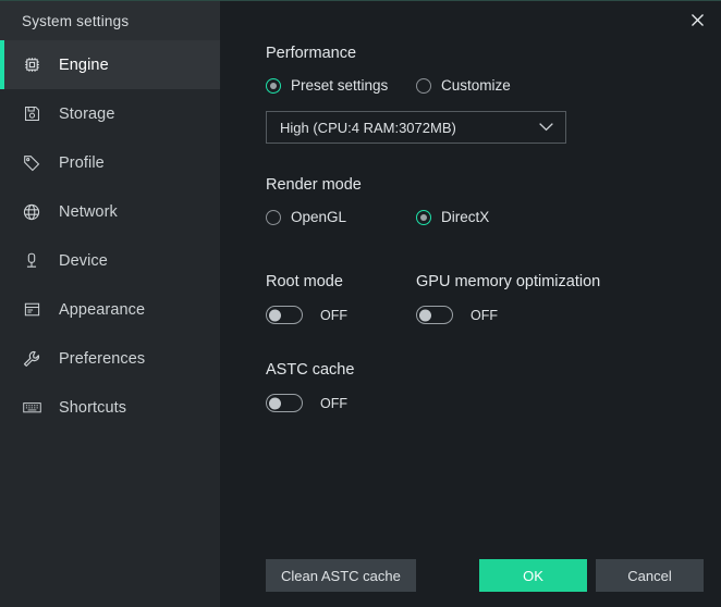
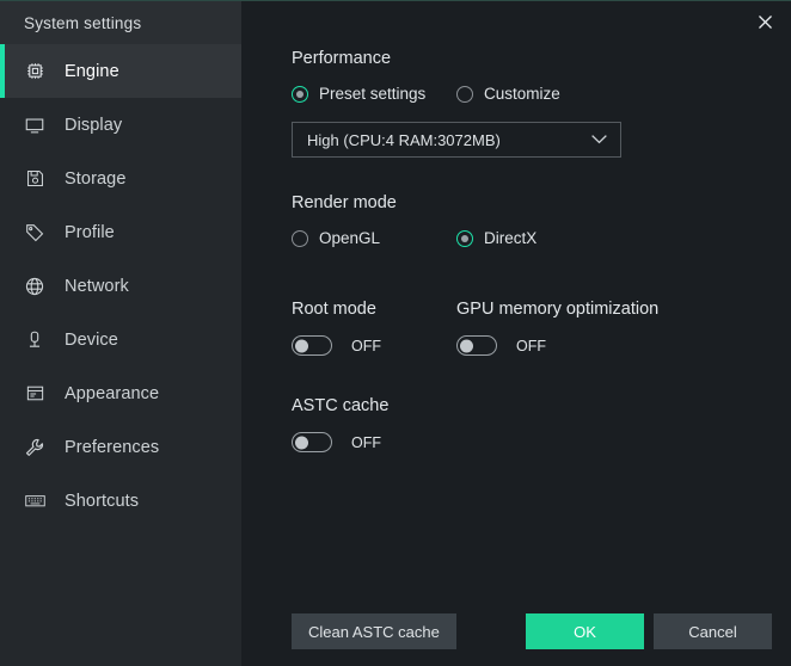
  System settings
  Engine
+ Display
  Storage
  Profile
  Network
  Device
  Appearance
  Preferences
  Shortcuts
  Performance
  Preset settings
  Customize
  High (CPU:4 RAM:3072MB)
  Render mode
  OpenGL
  DirectX
  Root mode
  OFF
  GPU memory optimization
  OFF
  ASTC cache
  OFF
  Clean ASTC cache
  OK
  Cancel
